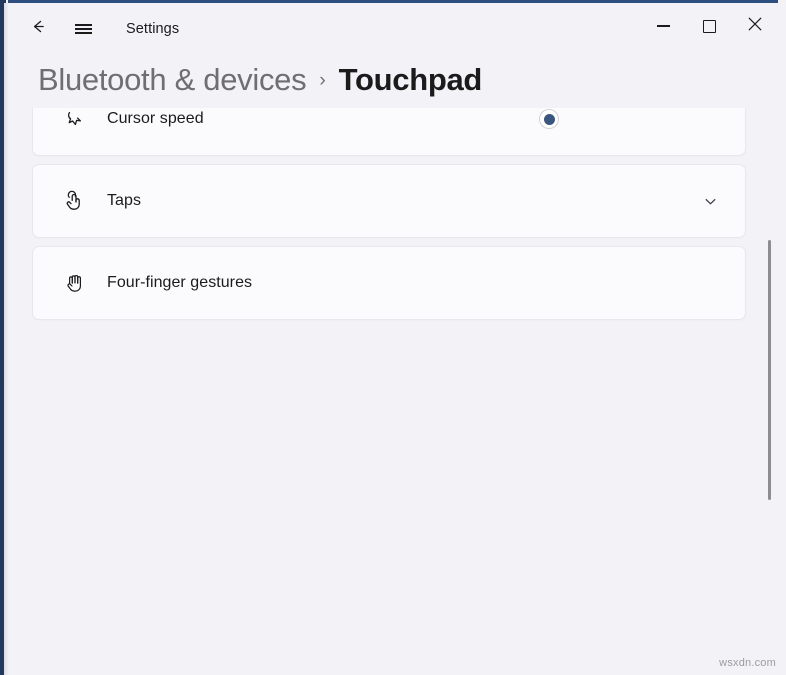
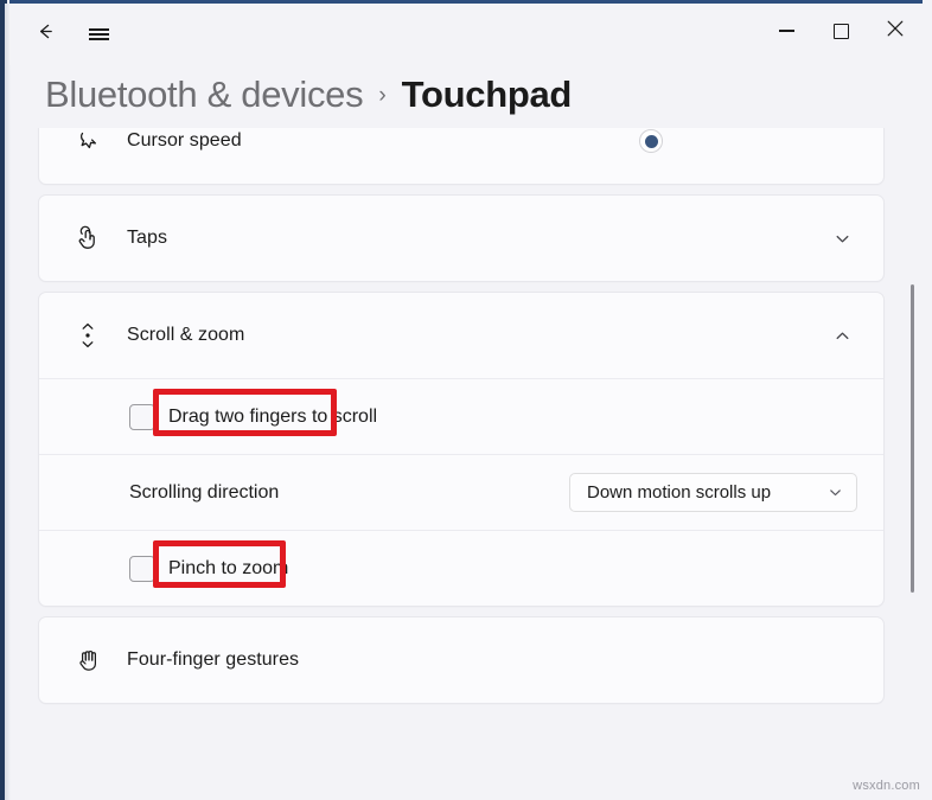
- Settings
  Bluetooth & devices
  ›
  Touchpad
  Cursor speed
  Taps
+ Scroll & zoom
+ Drag two fingers to scroll
+ Scrolling direction
+ Down motion scrolls up
+ Pinch to zoom
  Four-finger gestures
  wsxdn.com
